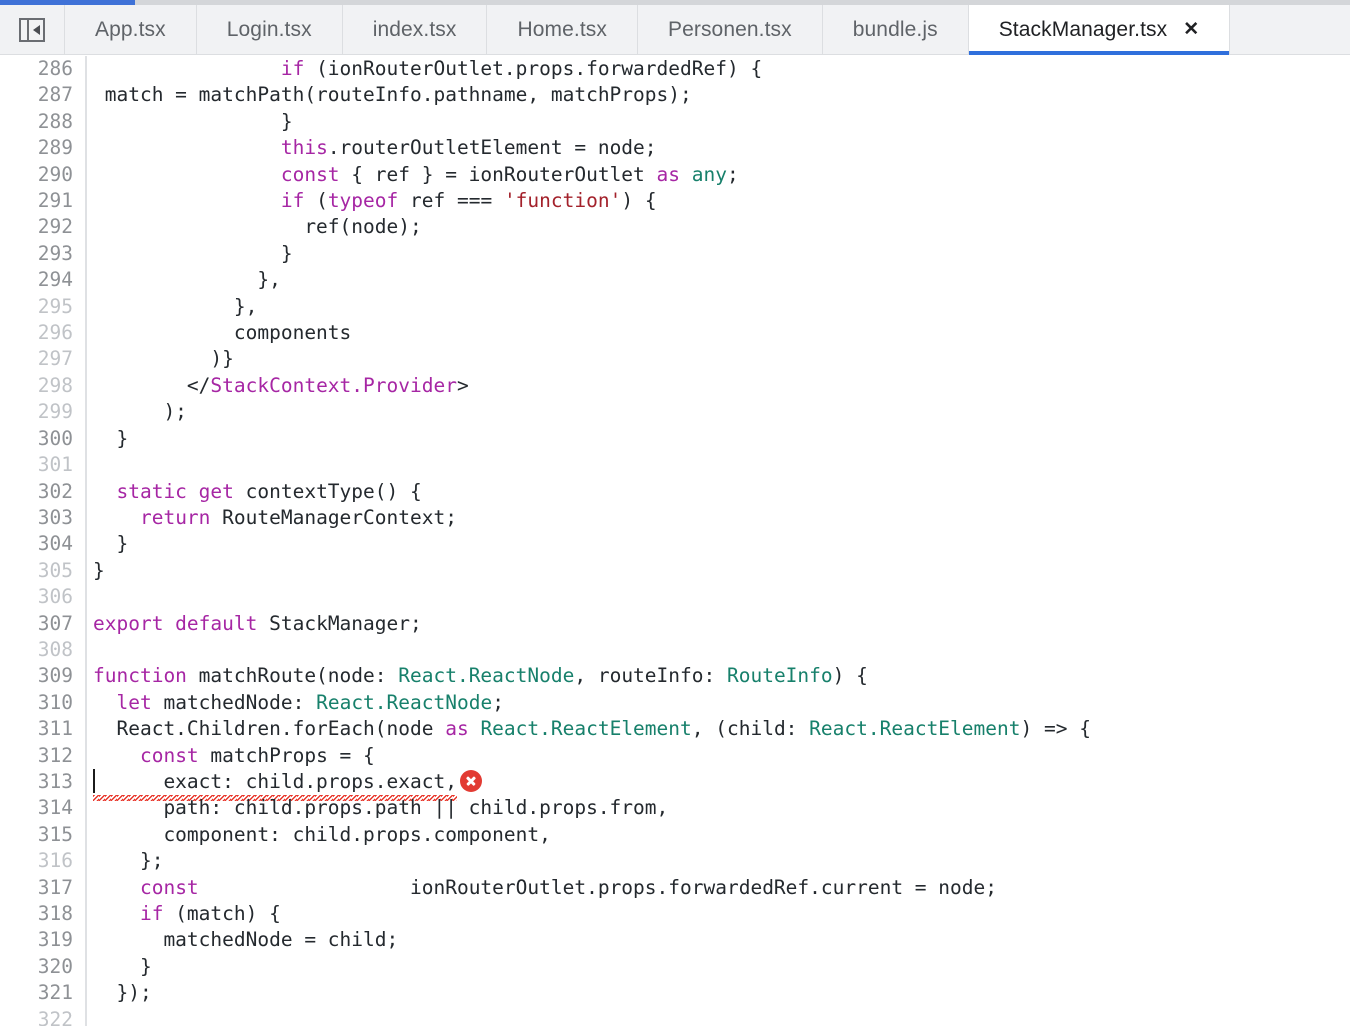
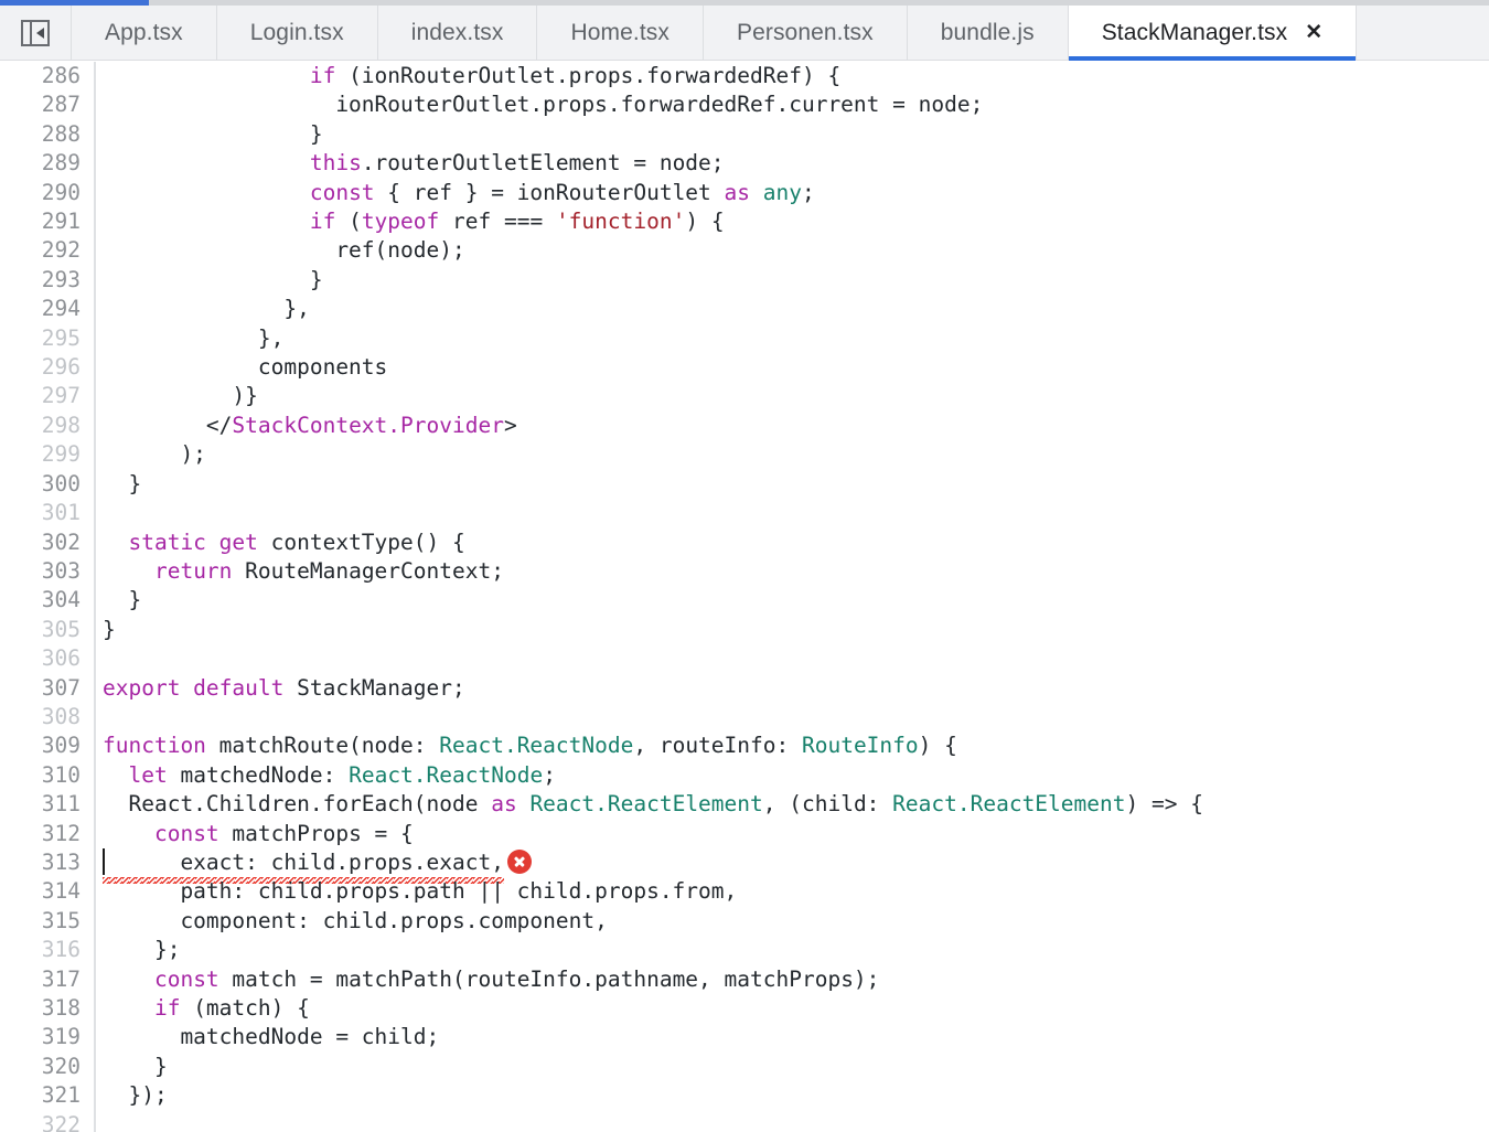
  App.tsx
  Login.tsx
  index.tsx
  Home.tsx
  Personen.tsx
  bundle.js
  StackManager.tsx
  ✕
  286	if (ionRouterOutlet.props.forwardedRef) {
- 287	match = matchPath(routeInfo.pathname, matchProps);
+ 287	ionRouterOutlet.props.forwardedRef.current = node;
  288	}
  289	this.routerOutletElement = node;
  290	const { ref } = ionRouterOutlet as any;
  291	if (typeof ref === 'function') {
  292	ref(node);
  293	}
  294	},
  295	},
  296	components
  297	)}
  298	</StackContext.Provider>
  299	);
  300	}
  301
  302	static get contextType() {
  303	return RouteManagerContext;
  304	}
  305	}
  306
  307	export default StackManager;
  308
  309	function matchRoute(node: React.ReactNode, routeInfo: RouteInfo) {
  310	let matchedNode: React.ReactNode;
  311	React.Children.forEach(node as React.ReactElement, (child: React.ReactElement) => {
  312	const matchProps = {
  313	exact: child.props.exact,
  314	path: child.props.path || child.props.from,
  315	component: child.props.component,
  316	};
- 317	const ionRouterOutlet.props.forwardedRef.current = node;
+ 317	const match = matchPath(routeInfo.pathname, matchProps);
  318	if (match) {
  319	matchedNode = child;
  320	}
  321	});
  322
